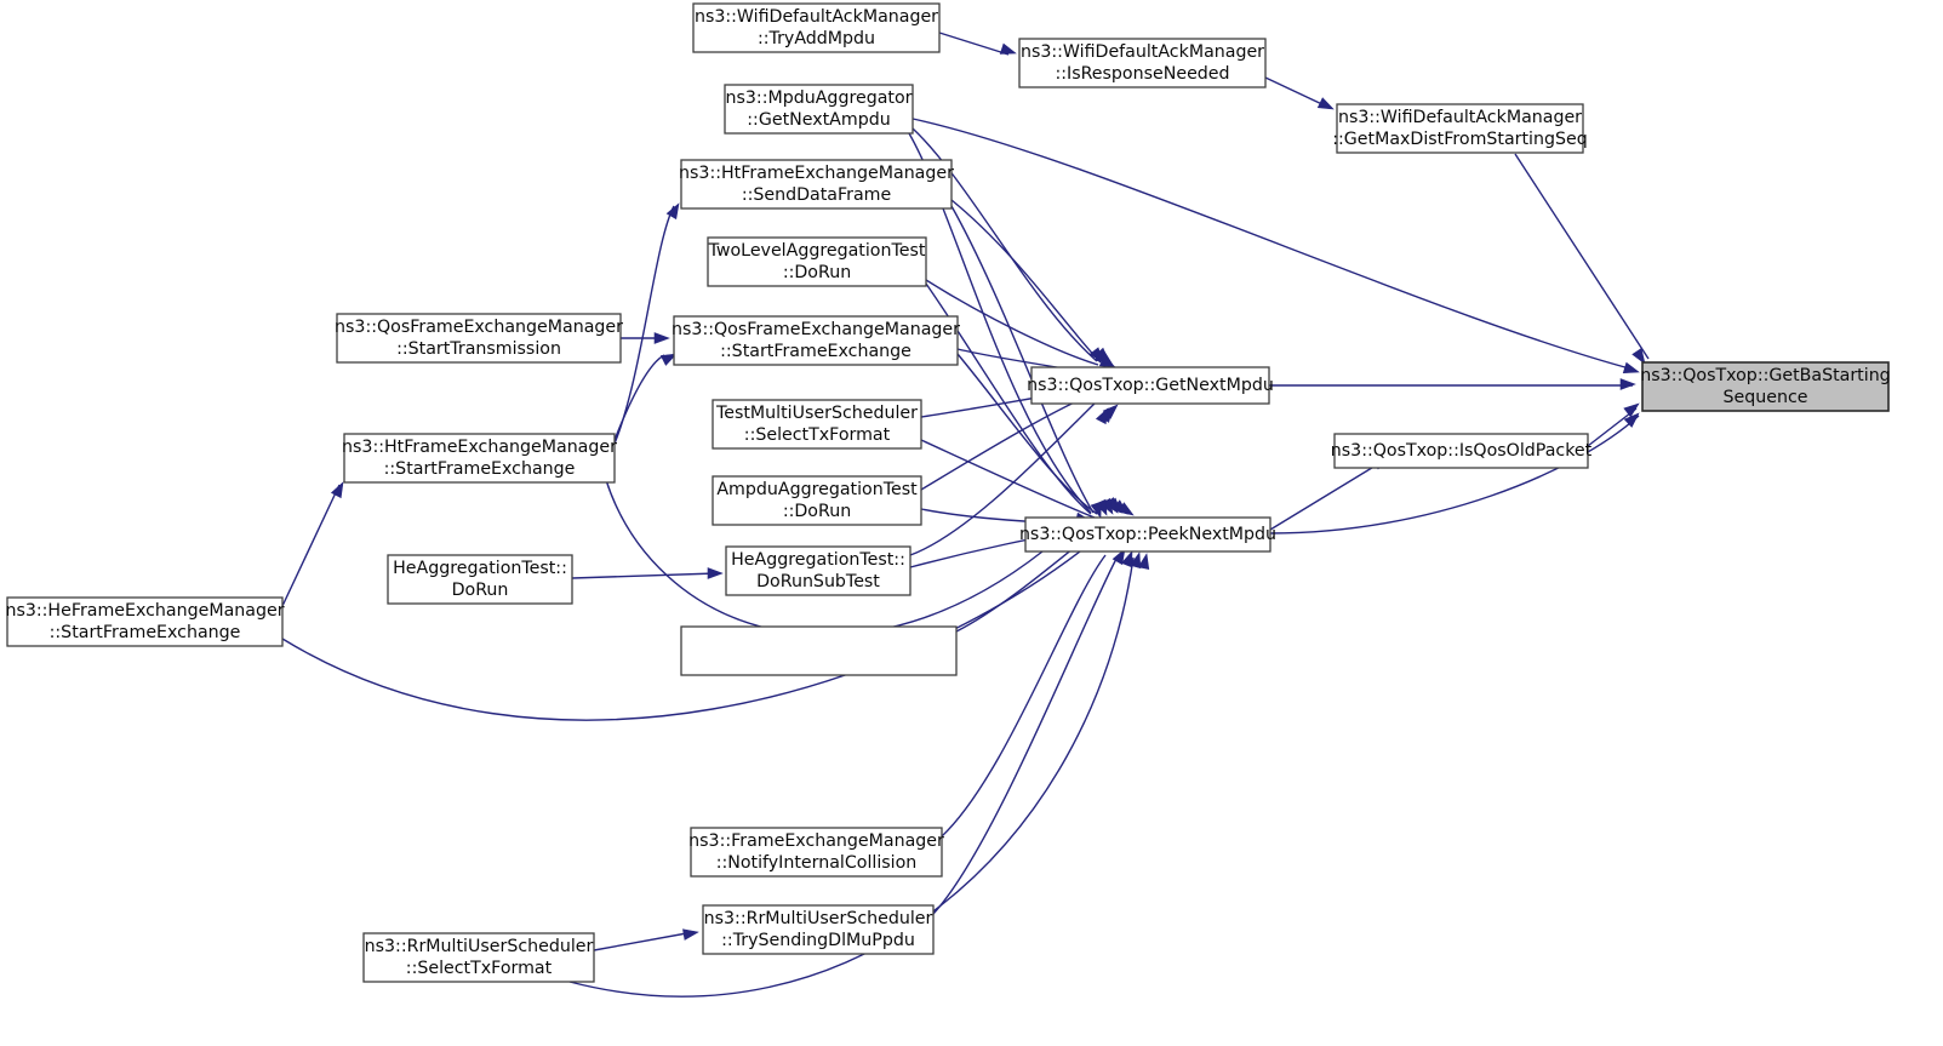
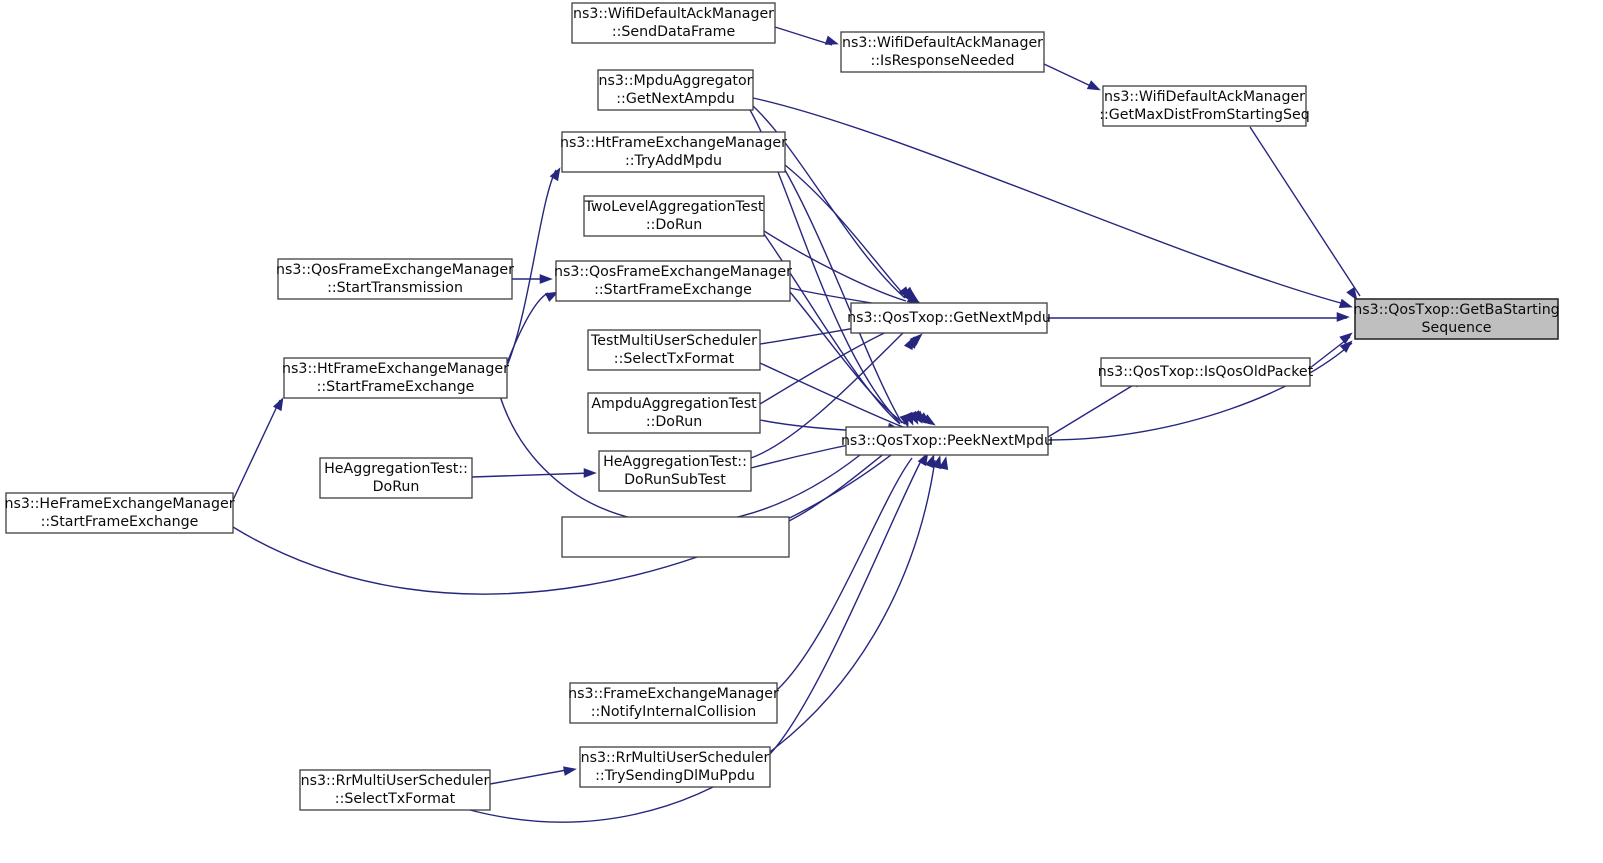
- ns3::WifiDefaultAckManager ::TryAddMpdu
+ ns3::WifiDefaultAckManager ::SendDataFrame
  ns3::WifiDefaultAckManager ::IsResponseNeeded
  ns3::WifiDefaultAckManager ::GetMaxDistFromStartingSeq
  ns3::MpduAggregator ::GetNextAmpdu
- ns3::HtFrameExchangeManager ::SendDataFrame
+ ns3::HtFrameExchangeManager ::TryAddMpdu
  TwoLevelAggregationTest ::DoRun
  ns3::QosFrameExchangeManager ::StartTransmission
  ns3::QosFrameExchangeManager ::StartFrameExchange
  ns3::QosTxop::GetNextMpdu
  ns3::QosTxop::GetBaStarting Sequence
  TestMultiUserScheduler ::SelectTxFormat
  ns3::HtFrameExchangeManager ::StartFrameExchange
  ns3::QosTxop::IsQosOldPacket
  AmpduAggregationTest ::DoRun
  ns3::QosTxop::PeekNextMpdu
  HeAggregationTest:: DoRun
  HeAggregationTest:: DoRunSubTest
  ns3::HeFrameExchangeManager ::StartFrameExchange
  ns3::FrameExchangeManager ::NotifyInternalCollision
  ns3::RrMultiUserScheduler ::TrySendingDlMuPpdu
  ns3::RrMultiUserScheduler ::SelectTxFormat
